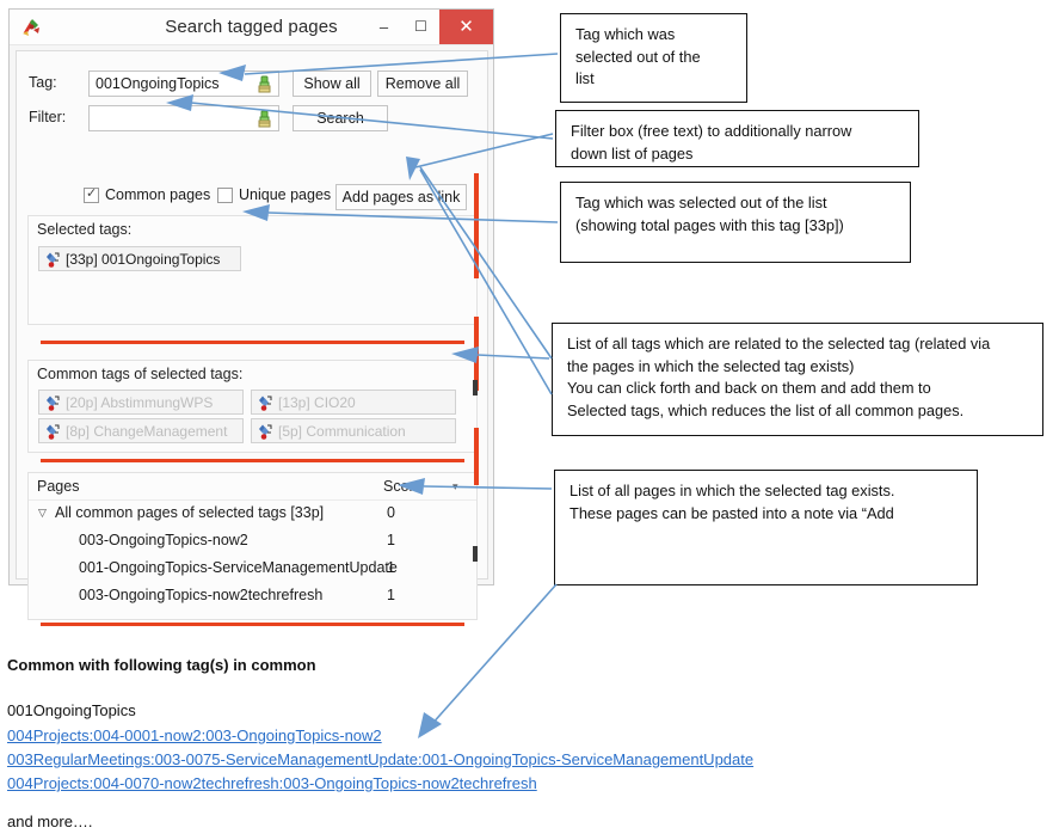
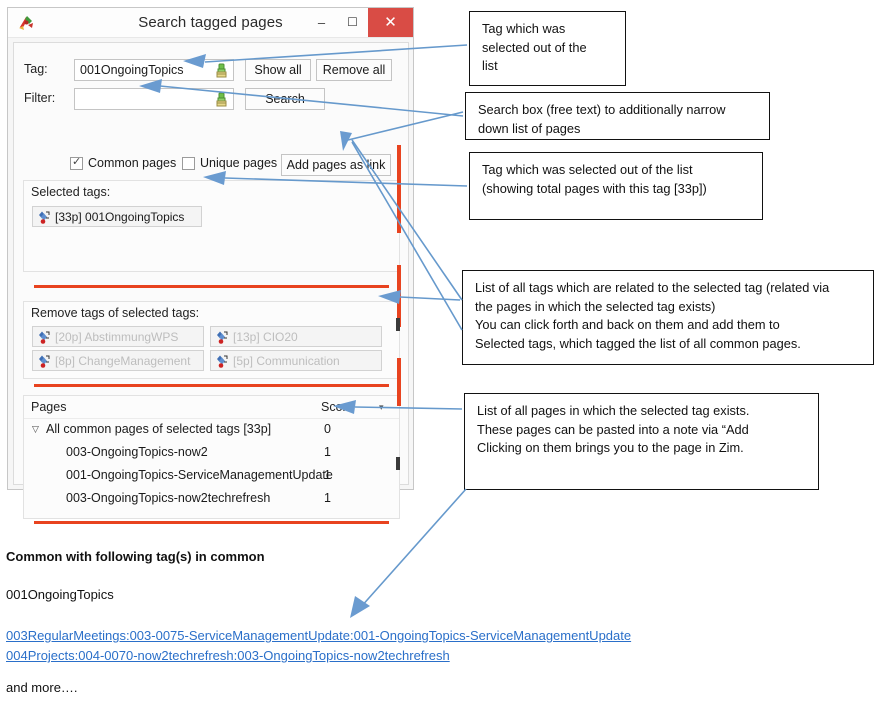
  Search tagged pages
  –
  ☐
  ✕
  Tag:
  001OngoingTopics
  Show all
  Remove all
  Filter:
  ✓
  Common pages
  Unique pages
  Add pages as link
  Selected tags:
  [33p] 001OngoingTopics
- Common tags of selected tags:
+ Remove tags of selected tags:
  [20p] AbstimmungWPS
  [13p] CIO20
  [8p] ChangeManagement
  [5p] Communication
  Pages
  ▽
  All common pages of selected tags [33p]
  0
  003-OngoingTopics-now2
  1
  001-OngoingTopics-ServiceManagementUpdate
  1
  003-OngoingTopics-now2techrefresh
  1
  Tag which was
  selected out of the
  list
- Filter box (free text) to additionally narrow
+ Search box (free text) to additionally narrow
  down list of pages
  Tag which was selected out of the list
  (showing total pages with this tag [33p])
  List of all tags which are related to the selected tag (related via
  the pages in which the selected tag exists)
  You can click forth and back on them and add them to
- Selected tags, which reduces the list of all common pages.
+ Selected tags, which tagged the list of all common pages.
  List of all pages in which the selected tag exists.
  These pages can be pasted into a note via “Add
+ Clicking on them brings you to the page in Zim.
  Common with following tag(s) in common
  001OngoingTopics
- 004Projects:004-0001-now2:003-OngoingTopics-now2
  003RegularMeetings:003-0075-ServiceManagementUpdate:001-OngoingTopics-ServiceManagementUpdate
  004Projects:004-0070-now2techrefresh:003-OngoingTopics-now2techrefresh
  and more….
